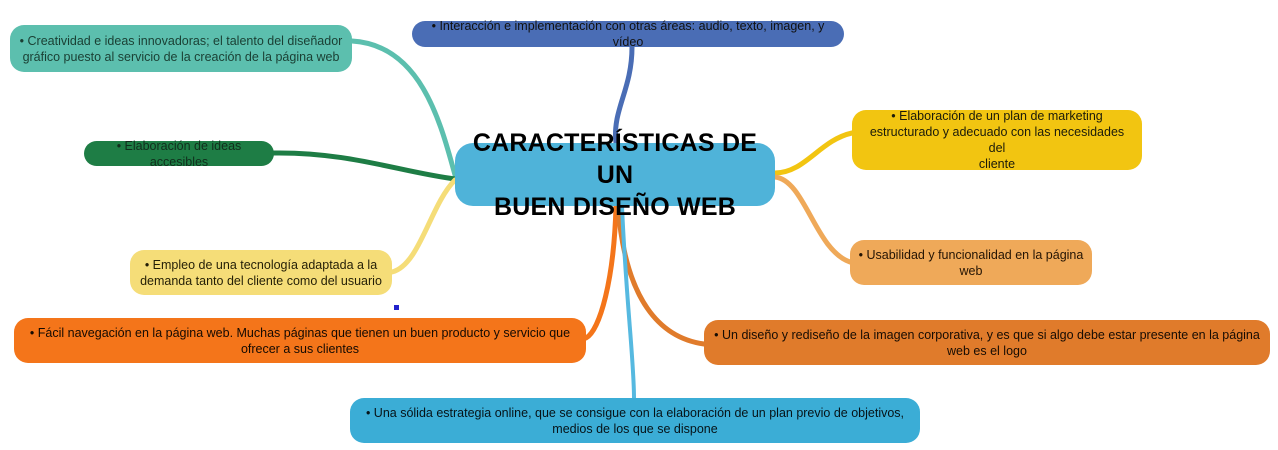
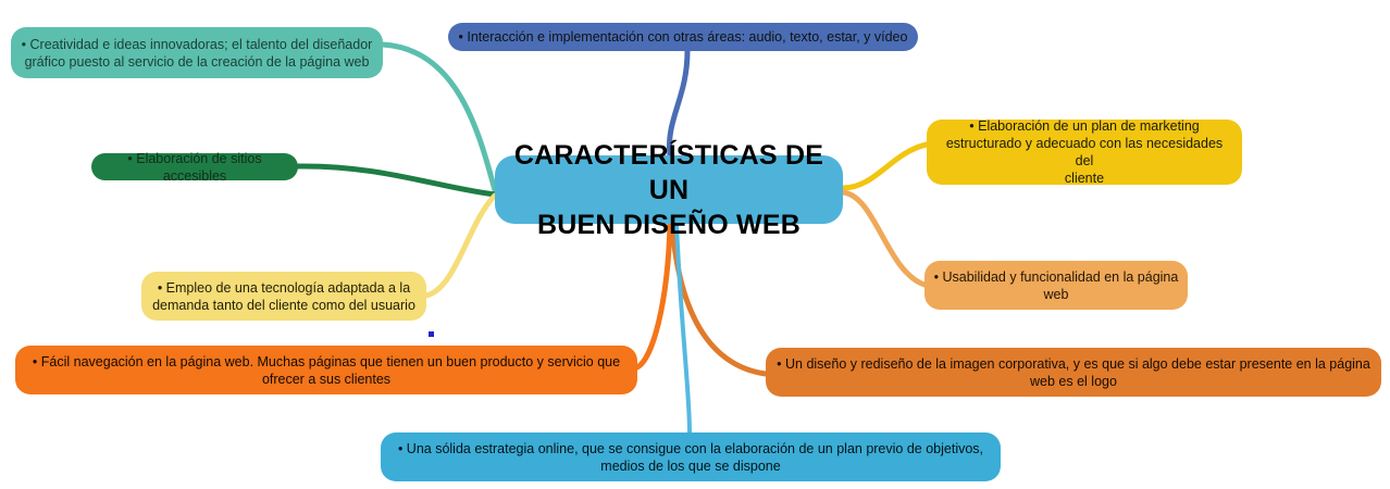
  CARACTERÍSTICAS DE UN
  BUEN DISEÑO WEB
  • Creatividad e ideas innovadoras; el talento del diseñador
  gráfico puesto al servicio de la creación de la página web
- • Interacción e implementación con otras áreas: audio, texto, imagen, y vídeo
+ • Interacción e implementación con otras áreas: audio, texto, estar, y vídeo
- • Elaboración de ideas accesibles
+ • Elaboración de sitios accesibles
  • Elaboración de un plan de marketing
  estructurado y adecuado con las necesidades del
  cliente
  • Usabilidad y funcionalidad en la página
  web
  • Empleo de una tecnología adaptada a la
  demanda tanto del cliente como del usuario
  • Fácil navegación en la página web. Muchas páginas que tienen un buen producto y servicio que
  ofrecer a sus clientes
  • Un diseño y rediseño de la imagen corporativa, y es que si algo debe estar presente en la página
  web es el logo
  • Una sólida estrategia online, que se consigue con la elaboración de un plan previo de objetivos,
  medios de los que se dispone
